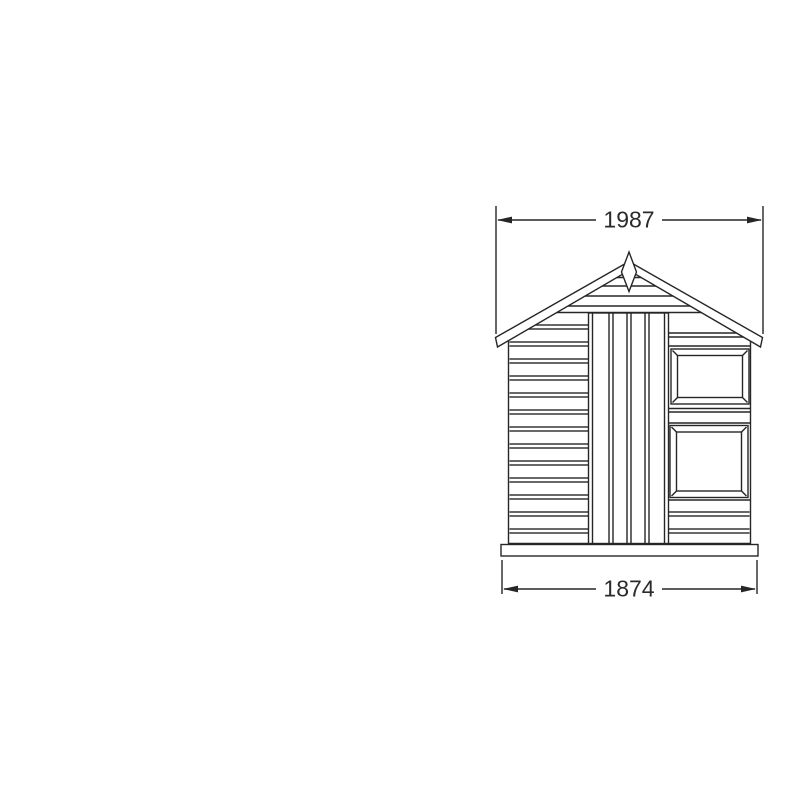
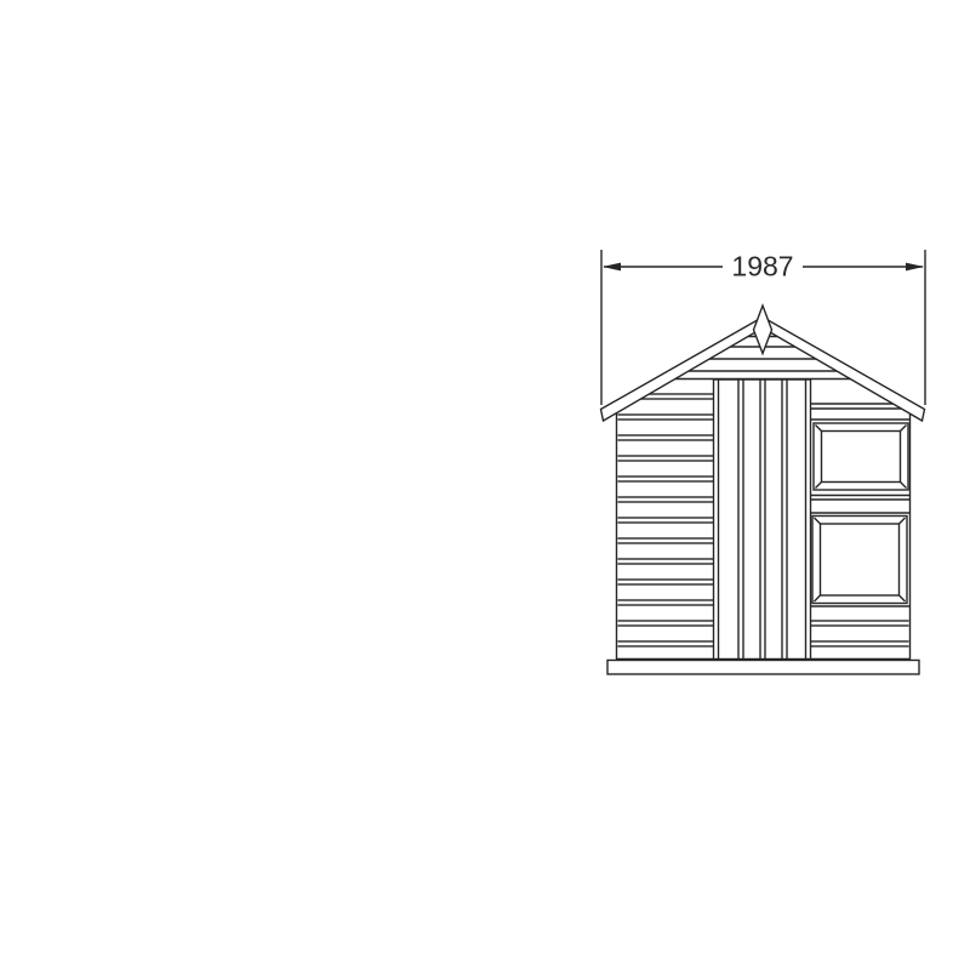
  1987
- 1874
